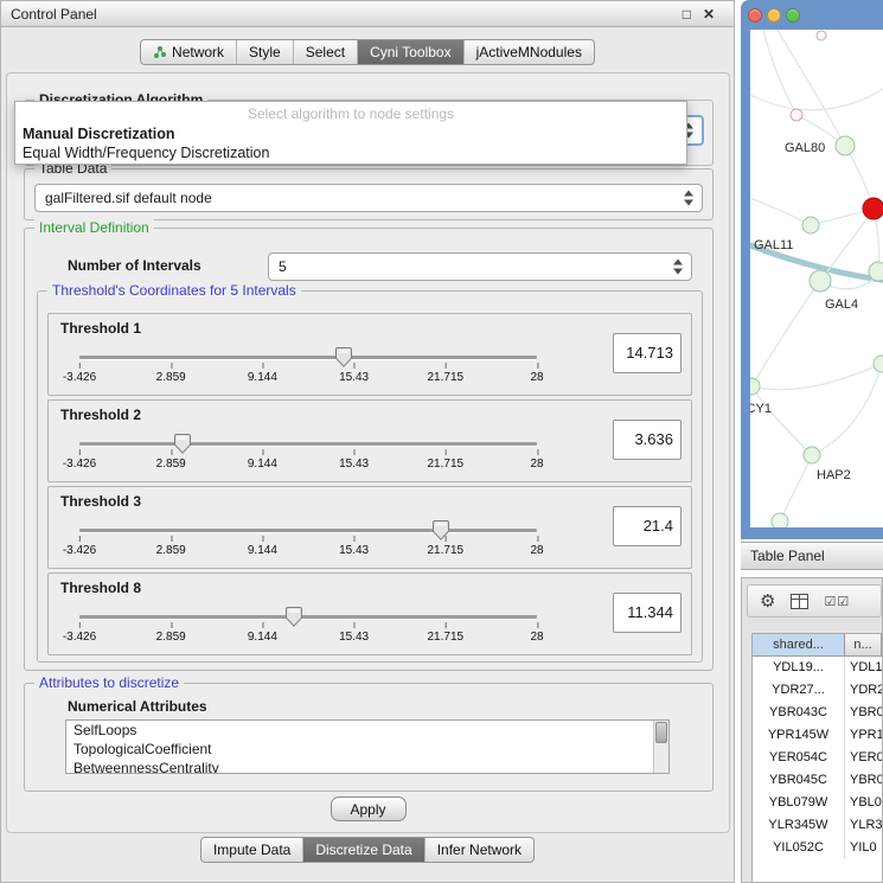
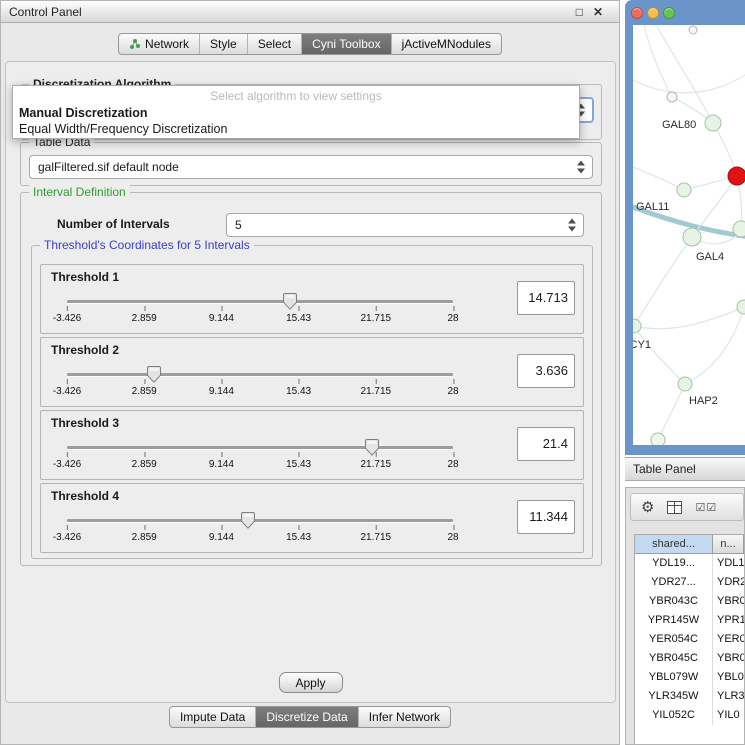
  Control Panel
  □
  ✕
  Network
  Style
  Select
  Cyni Toolbox
  jActiveMNodules
  Discretization Algorithm
- Select algorithm to node settings
+ Select algorithm to view settings
  Manual Discretization
  Equal Width/Frequency Discretization
  Table Data
  galFiltered.sif default node
  Interval Definition
  Number of Intervals
  5
  Threshold's Coordinates for 5 Intervals
  Threshold 1
  -3.426
  2.859
  9.144
  15.43
  21.715
  28
  14.713
  Threshold 2
  -3.426
  2.859
  9.144
  15.43
  21.715
  28
  3.636
  Threshold 3
  -3.426
  2.859
  9.144
  15.43
  21.715
  28
  21.4
- Threshold 8
+ Threshold 4
  -3.426
  2.859
  9.144
  15.43
  21.715
  28
  11.344
- Attributes to discretize
- Numerical Attributes
- SelfLoops
- TopologicalCoefficient
- BetweennessCentrality
  Apply
  Impute Data
  Discretize Data
  Infer Network
  GAL80
  GAL11
  GAL4
  CY1
  HAP2
  Table Panel
  ⚙
  ☑☑
  shared...
  n...
  YDL19...
  YDL1
  YDR27...
  YDR2
  YBR043C
  YBR0
  YPR145W
  YPR1
  YER054C
  YER0
  YBR045C
  YBR0
  YBL079W
  YBL0
  YLR345W
  YLR3
  YIL052C
  YIL0
